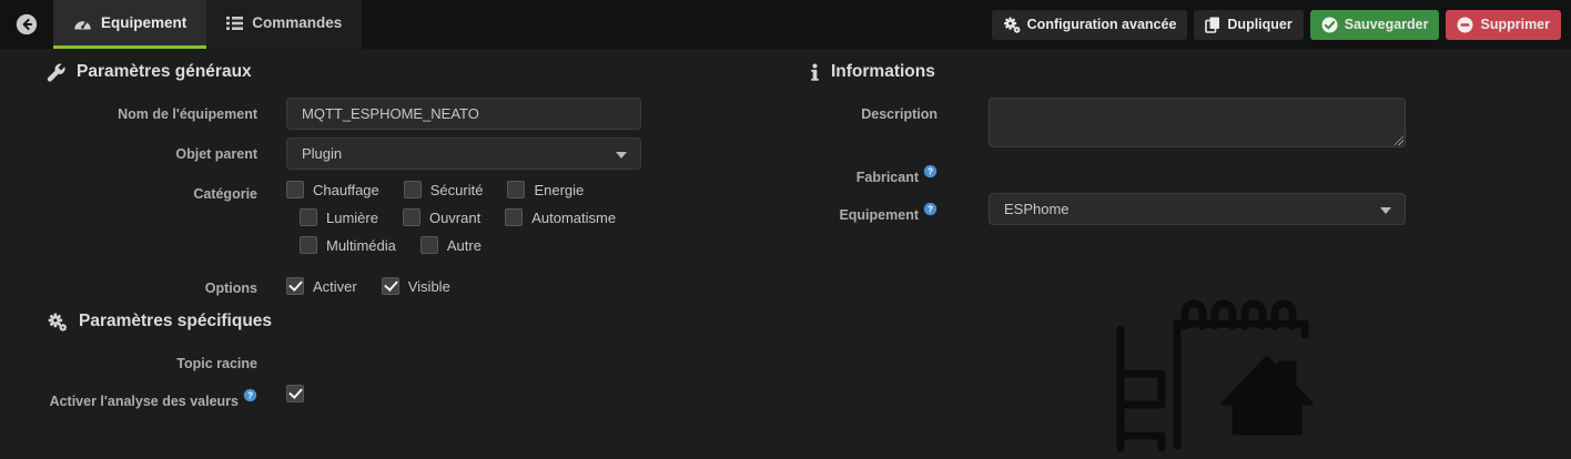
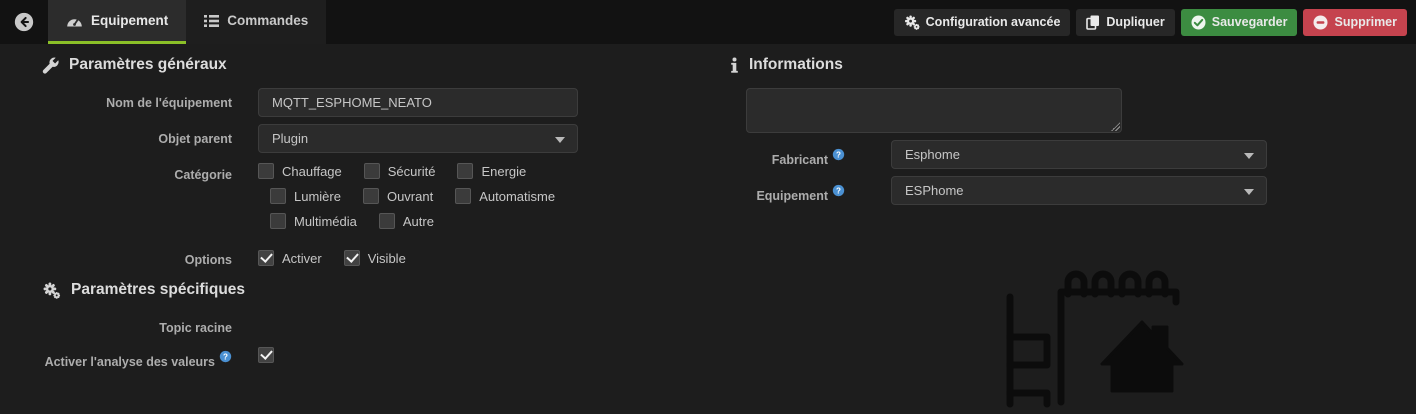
  Equipement
  Commandes
  Configuration avancée
  Dupliquer
  Sauvegarder
  Supprimer
  Paramètres généraux
  Nom de l'équipement
  MQTT_ESPHOME_NEATO
  Objet parent
  Plugin
  Catégorie
  Chauffage
  Sécurité
  Energie
  Lumière
  Ouvrant
  Automatisme
  Multimédia
  Autre
  Options
  Activer
  Visible
  Paramètres spécifiques
  Topic racine
  Activer l'analyse des valeurs
  ?
  Informations
- Description
  Fabricant
  ?
+ Esphome
  Equipement
  ?
  ESPhome
